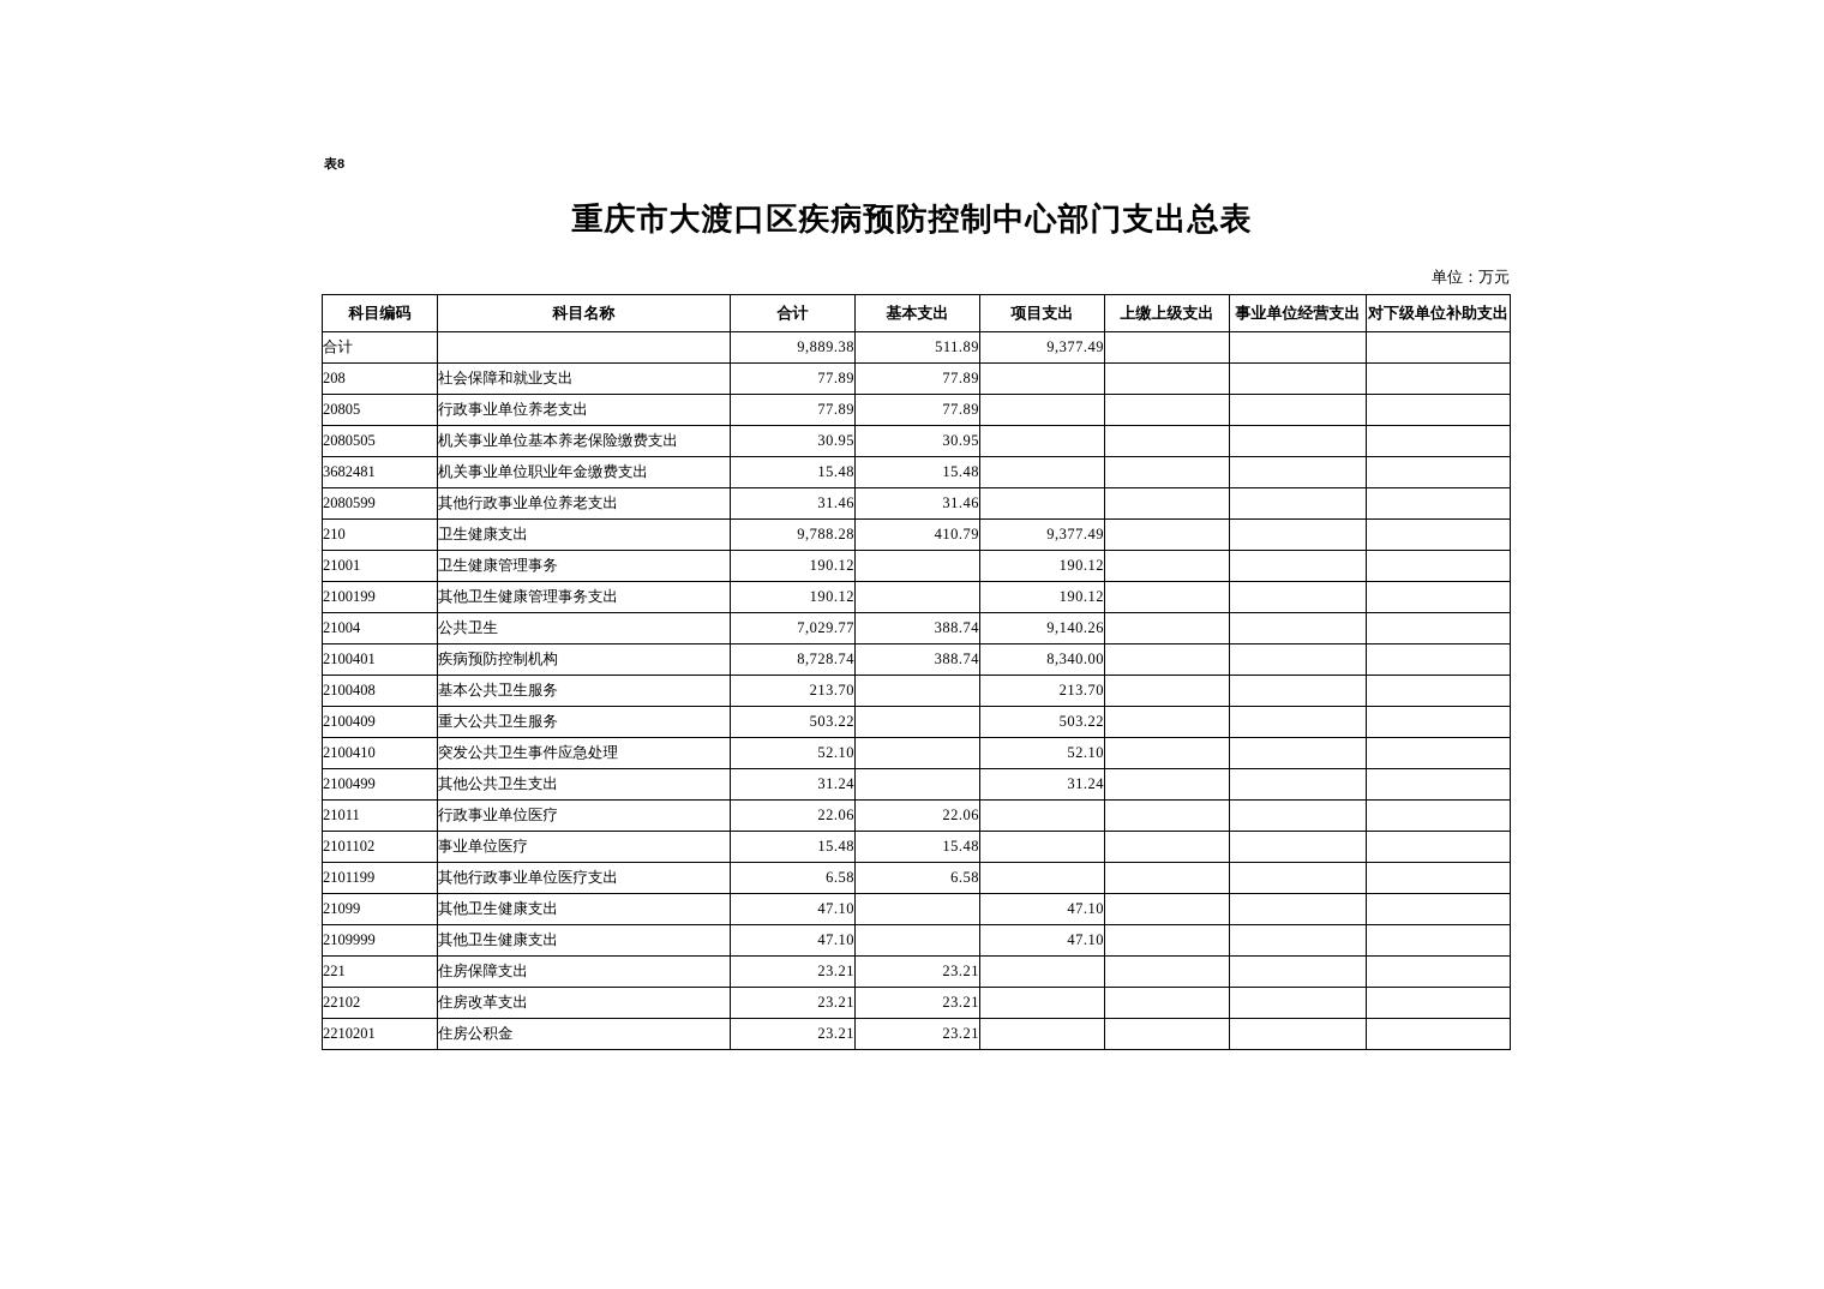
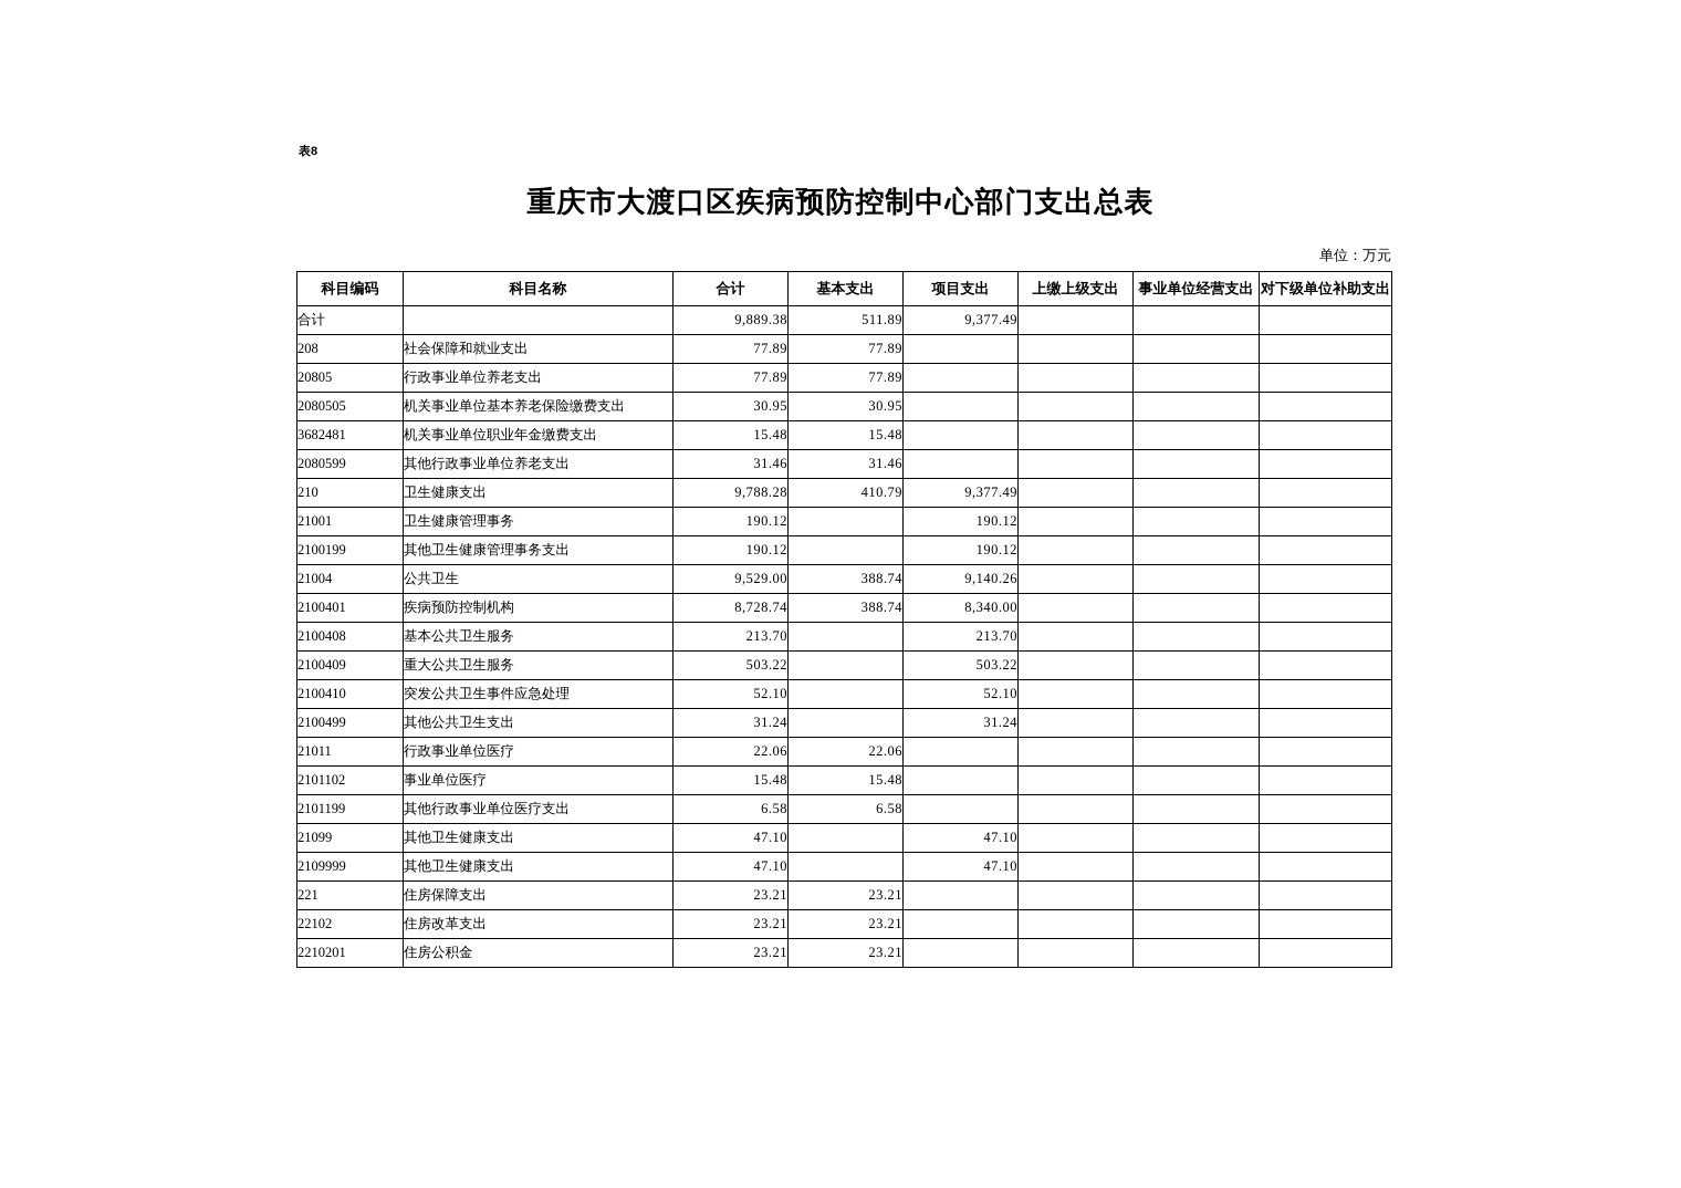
  表8
  重庆市大渡口区疾病预防控制中心部门支出总表
  单位：万元
  科目编码	科目名称	合计	基本支出	项目支出	上缴上级支出	事业单位经营支出	对下级单位补助支出
  合计		9,889.38	511.89	9,377.49
  208	社会保障和就业支出	77.89	77.89
  20805	行政事业单位养老支出	77.89	77.89
  2080505	机关事业单位基本养老保险缴费支出	30.95	30.95
  3682481	机关事业单位职业年金缴费支出	15.48	15.48
  2080599	其他行政事业单位养老支出	31.46	31.46
  210	卫生健康支出	9,788.28	410.79	9,377.49
  21001	卫生健康管理事务	190.12		190.12
  2100199	其他卫生健康管理事务支出	190.12		190.12
- 21004	公共卫生	7,029.77	388.74	9,140.26
+ 21004	公共卫生	9,529.00	388.74	9,140.26
  2100401	疾病预防控制机构	8,728.74	388.74	8,340.00
  2100408	基本公共卫生服务	213.70		213.70
  2100409	重大公共卫生服务	503.22		503.22
  2100410	突发公共卫生事件应急处理	52.10		52.10
  2100499	其他公共卫生支出	31.24		31.24
  21011	行政事业单位医疗	22.06	22.06
  2101102	事业单位医疗	15.48	15.48
  2101199	其他行政事业单位医疗支出	6.58	6.58
  21099	其他卫生健康支出	47.10		47.10
  2109999	其他卫生健康支出	47.10		47.10
  221	住房保障支出	23.21	23.21
  22102	住房改革支出	23.21	23.21
  2210201	住房公积金	23.21	23.21
